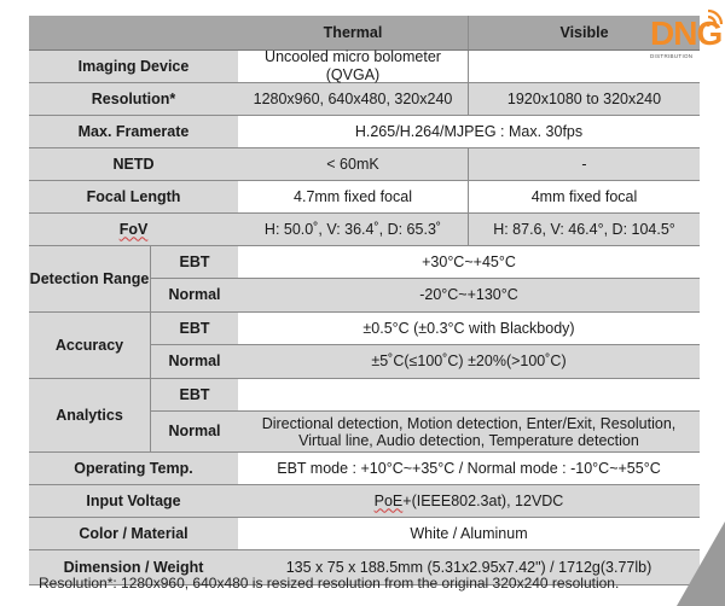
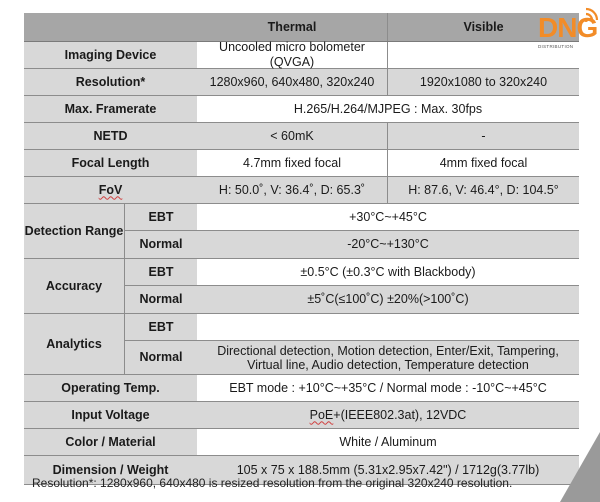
  Thermal
  Visible
  Imaging Device
  Uncooled micro bolometer (QVGA)
  Resolution*
  1280x960, 640x480, 320x240
  1920x1080 to 320x240
  Max. Framerate
  H.265/H.264/MJPEG : Max. 30fps
  NETD
  < 60mK
  -
  Focal Length
  4.7mm fixed focal
  4mm fixed focal
  FoV
  H: 50.0˚, V: 36.4˚, D: 65.3˚
  H: 87.6, V: 46.4°, D: 104.5°
  Detection Range
  EBT
  +30°C~+45°C
  Normal
  -20°C~+130°C
  Accuracy
  EBT
  ±0.5°C (±0.3°C with Blackbody)
  Normal
  ±5˚C(≤100˚C) ±20%(>100˚C)
  Analytics
  EBT
  Normal
- Directional detection, Motion detection, Enter/Exit, Resolution, Virtual line, Audio detection, Temperature detection
+ Directional detection, Motion detection, Enter/Exit, Tampering, Virtual line, Audio detection, Temperature detection
  Operating Temp.
- EBT mode : +10°C~+35°C / Normal mode : -10°C~+55°C
+ EBT mode : +10°C~+35°C / Normal mode : -10°C~+45°C
  Input Voltage
  PoE
  +(IEEE802.3at), 12VDC
  Color / Material
  White / Aluminum
  Dimension / Weight
- 135 x 75 x 188.5mm (5.31x2.95x7.42") / 1712g(3.77lb)
+ 105 x 75 x 188.5mm (5.31x2.95x7.42") / 1712g(3.77lb)
  DNG
  Resolution*: 1280x960, 640x480 is resized resolution from the original 320x240 resolution.
